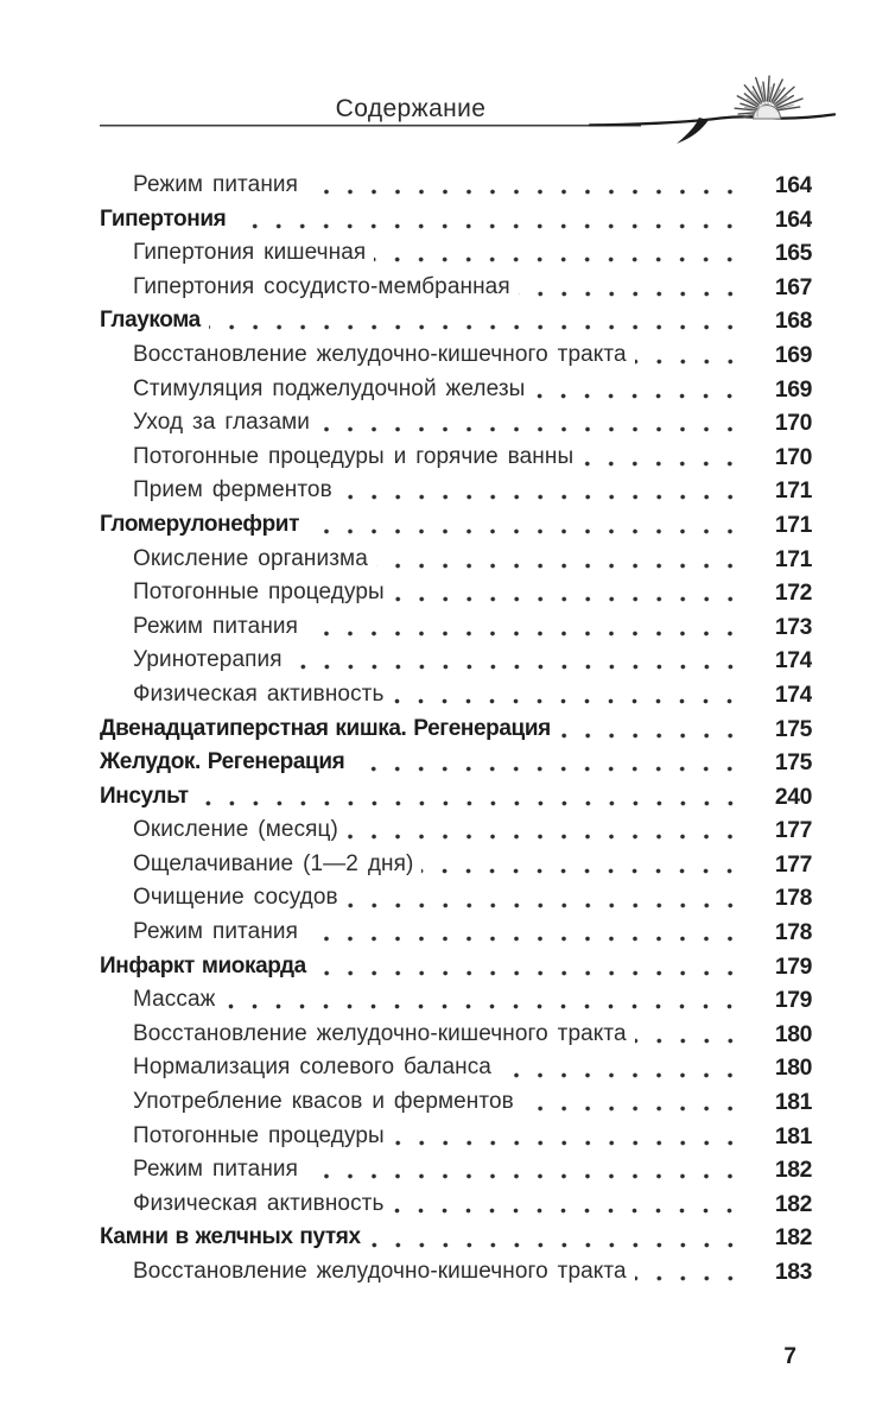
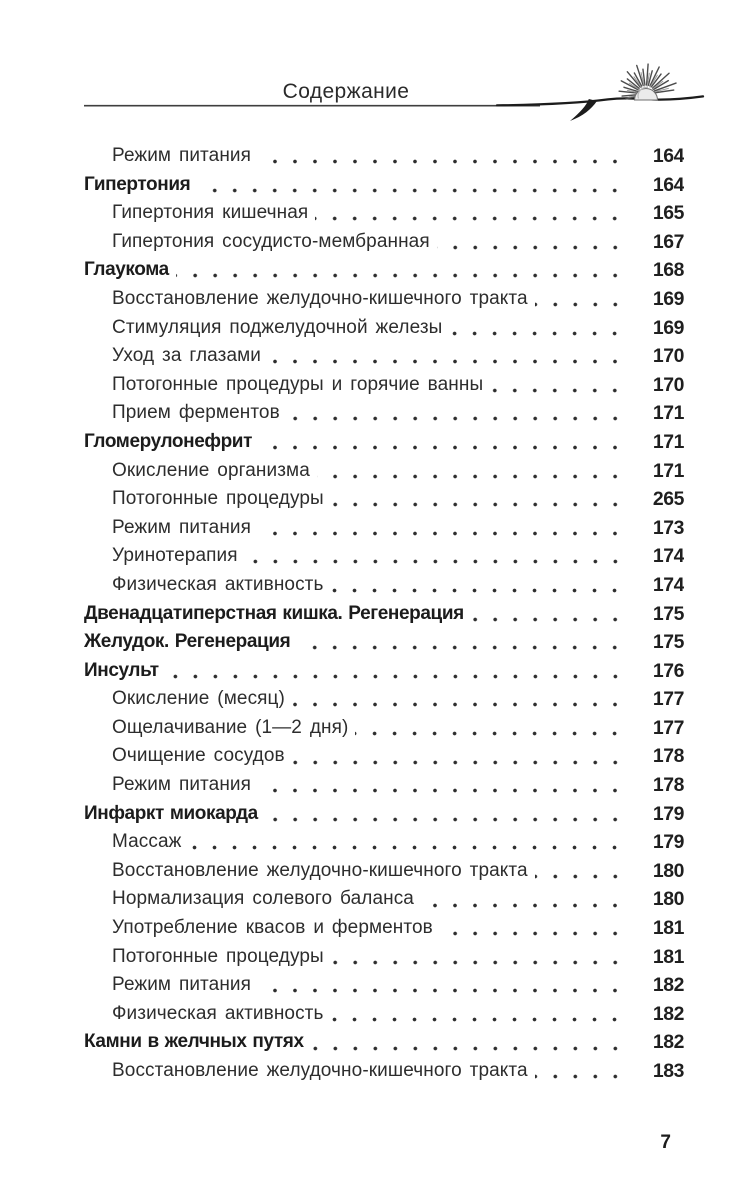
  Содержание
  Режим питания
  164
  Гипертония
  164
  Гипертония кишечная
  165
  Гипертония сосудисто-мембранная
  167
  Глаукома
  168
  Восстановление желудочно-кишечного тракта
  169
  Стимуляция поджелудочной железы
  169
  Уход за глазами
  170
  Потогонные процедуры и горячие ванны
  170
  Прием ферментов
  171
  Гломерулонефрит
  171
  Окисление организма
  171
  Потогонные процедуры
- 172
+ 265
  Режим питания
  173
  Уринотерапия
  174
  Физическая активность
  174
  Двенадцатиперстная кишка. Регенерация
  175
  Желудок. Регенерация
  175
  Инсульт
- 240
+ 176
  Окисление (месяц)
  177
  Ощелачивание (1—2 дня)
  177
  Очищение сосудов
  178
  Режим питания
  178
  Инфаркт миокарда
  179
  Массаж
  179
  Восстановление желудочно-кишечного тракта
  180
  Нормализация солевого баланса
  180
  Употребление квасов и ферментов
  181
  Потогонные процедуры
  181
  Режим питания
  182
  Физическая активность
  182
  Камни в желчных путях
  182
  Восстановление желудочно-кишечного тракта
  183
  7
